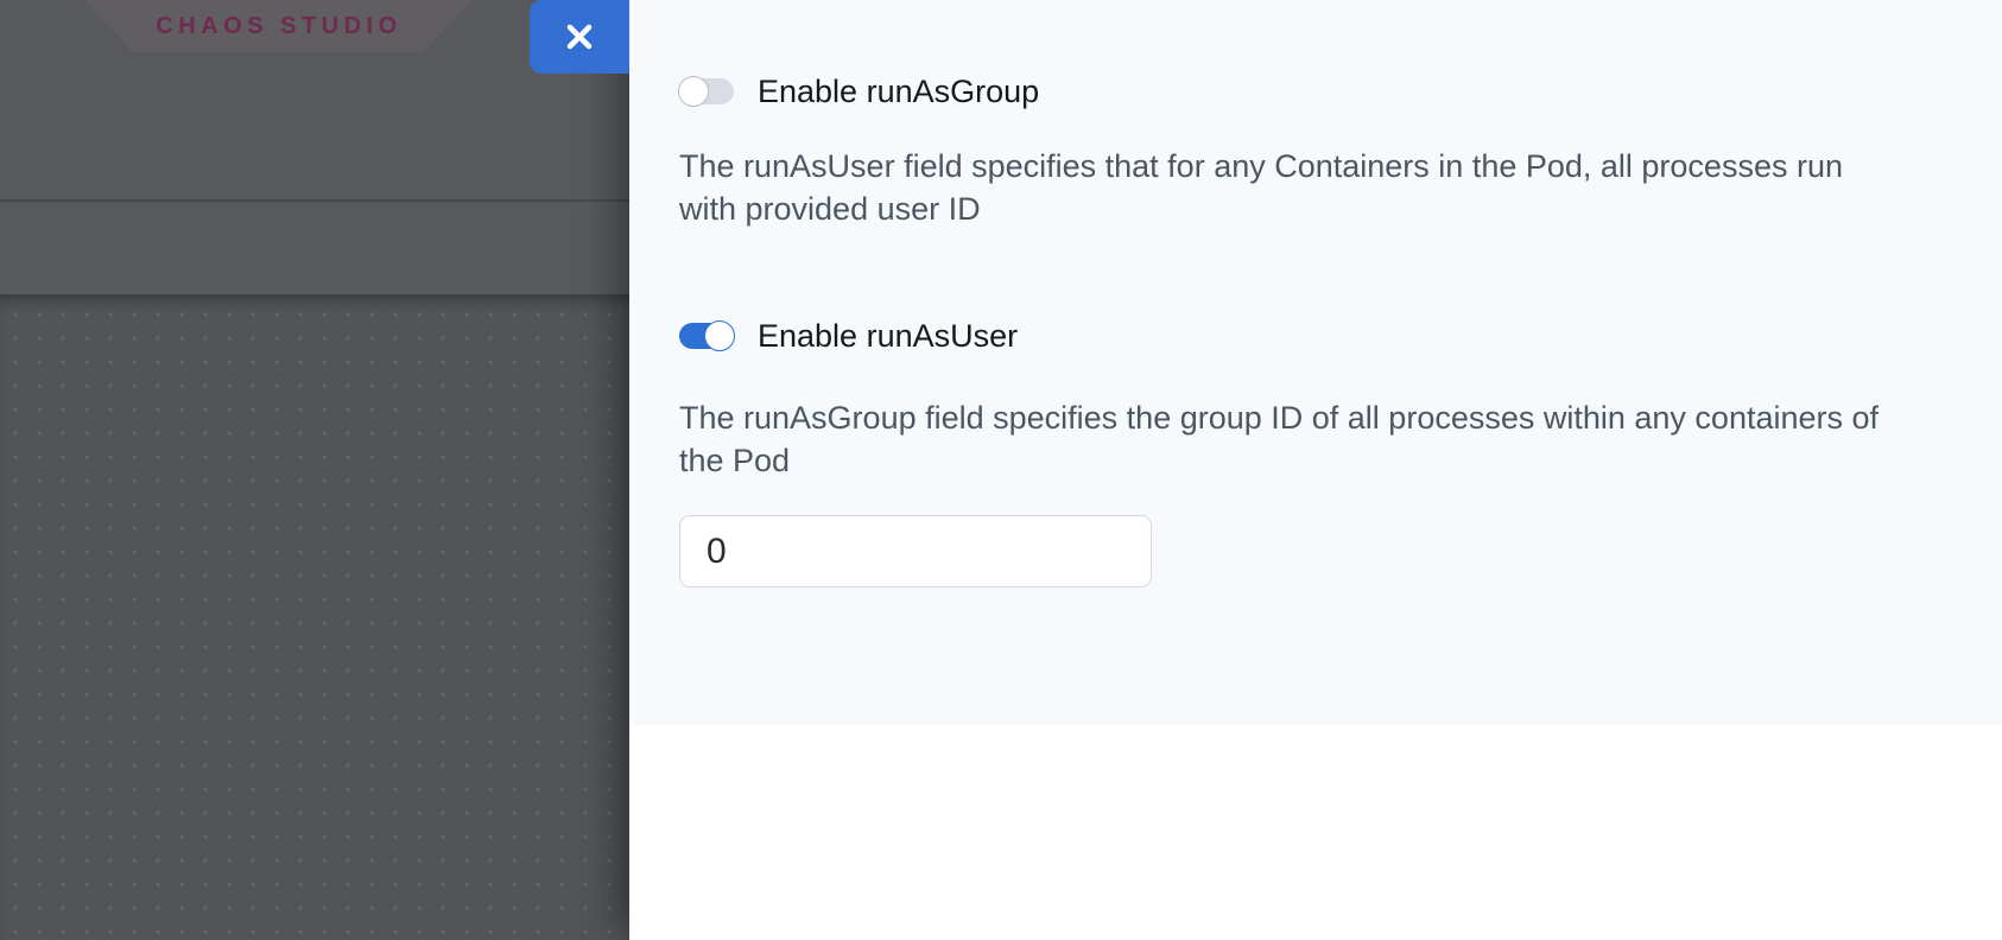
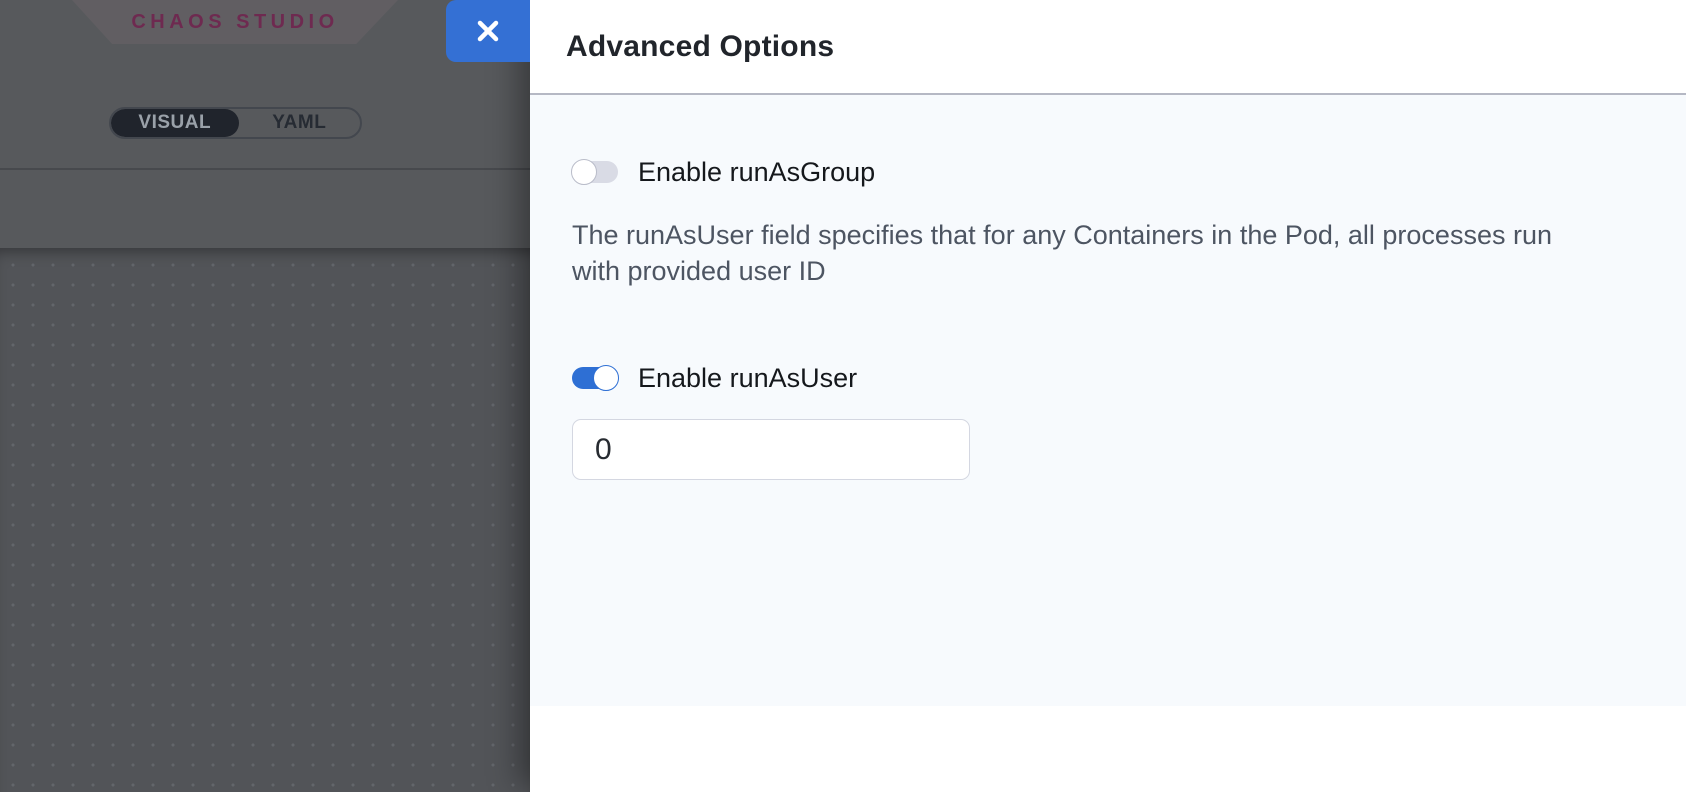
  CHAOS STUDIO
+ VISUAL
+ YAML
+ Advanced Options
  Enable runAsGroup
  The runAsUser field specifies that for any Containers in the Pod, all processes run with provided user ID
  Enable runAsUser
- The runAsGroup field specifies the group ID of all processes within any containers of the Pod
  0
